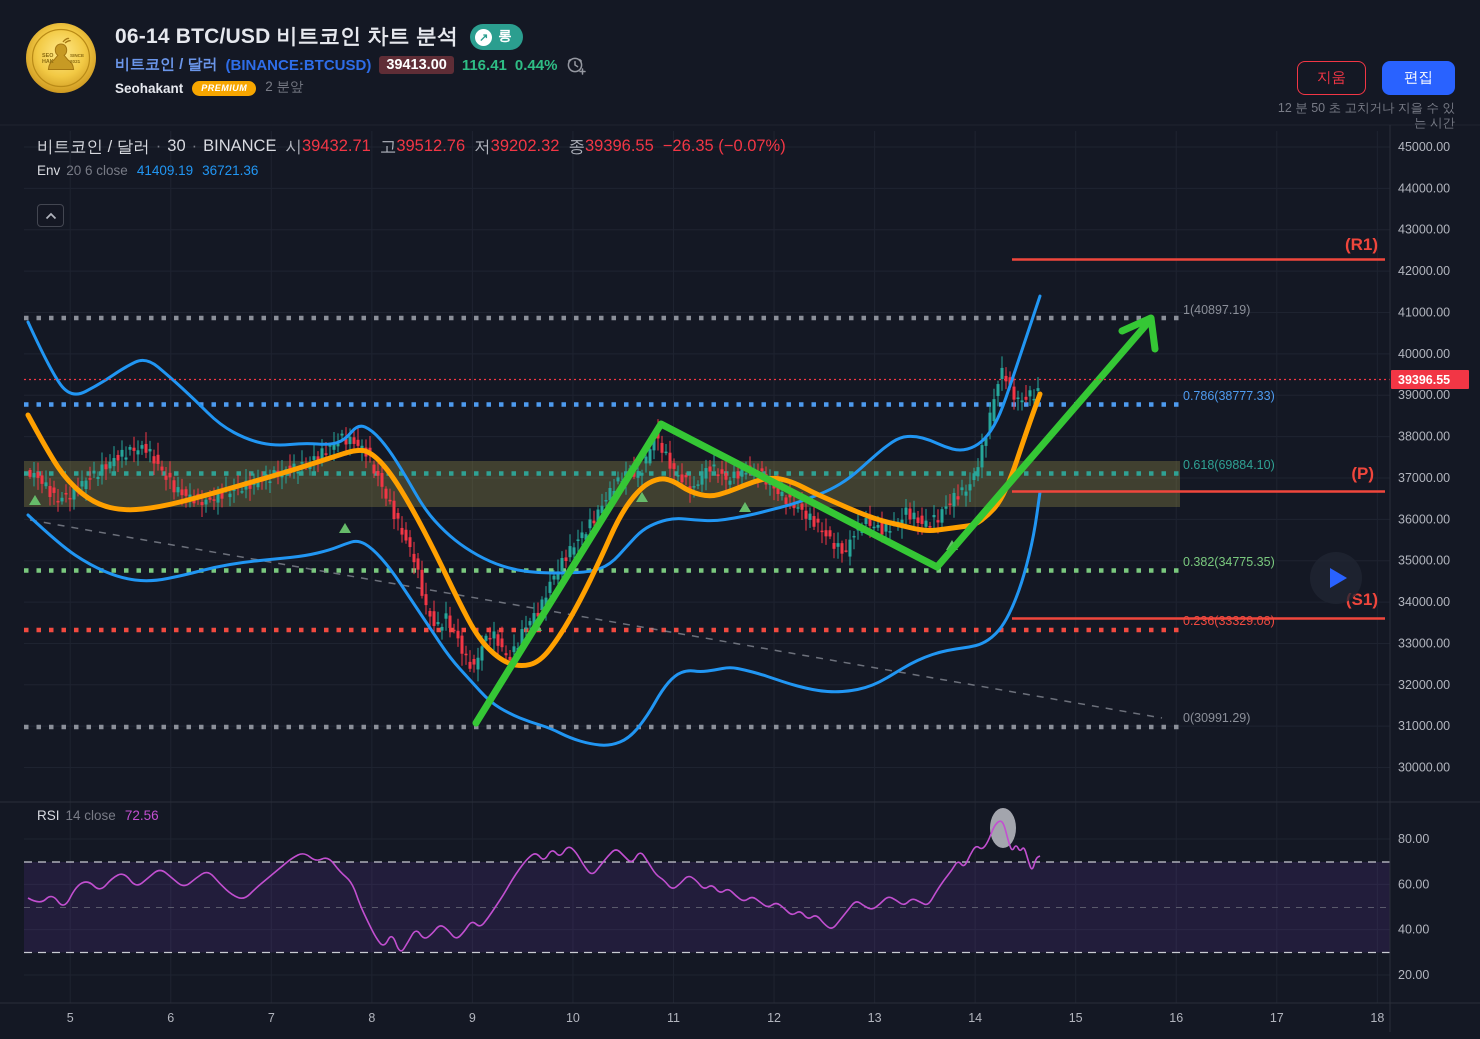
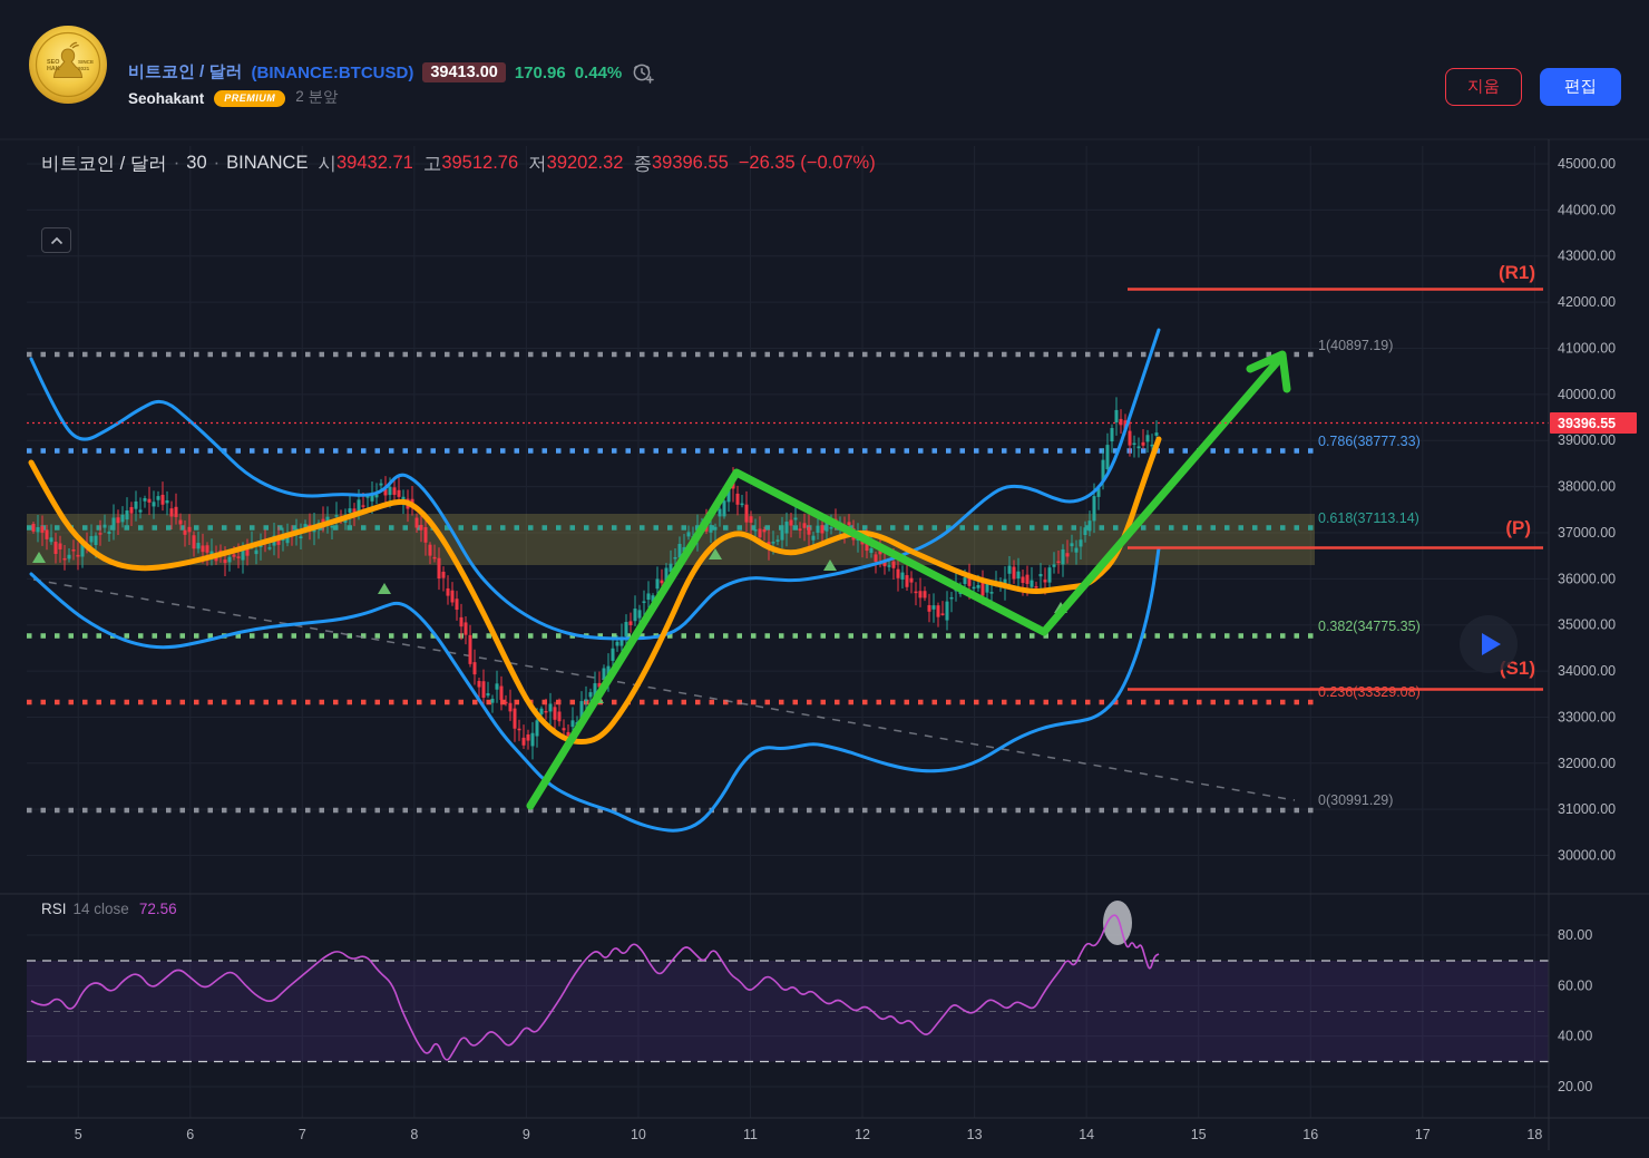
  1(40897.19)
  0.786(38777.33)
- 0.618(69884.10)
+ 0.618(37113.14)
  0.382(34775.35)
  0.236(33329.08)
  0(30991.29)
  (R1)
  (P)
  (S1)
  45000.00
  44000.00
  43000.00
  42000.00
  41000.00
  40000.00
  39000.00
  38000.00
  37000.00
  36000.00
  35000.00
  34000.00
  33000.00
  32000.00
  31000.00
  30000.00
  39396.55
  80.00
  60.00
  40.00
  20.00
  5
  6
  7
  8
  9
  10
  11
  12
  13
  14
  15
  16
  17
  18
- 06-14 BTC/USD 비트코인 차트 분석
- ↗
- 롱
  비트코인 / 달러
  (BINANCE:BTCUSD)
  39413.00
- 116.41
+ 170.96
  0.44%
  Seohakant
  PREMIUM
  2 분앞
  지움
  편집
- 12 분 50 초 고치거나 지을 수 있
- 는 시간
  비트코인 / 달러
  ·
  30
  ·
  BINANCE
  시
  39432.71
  고
  39512.76
  저
  39202.32
  종
  39396.55
  −26.35 (−0.07%)
- Env
- 20 6 close
- 41409.19
- 36721.36
  RSI
  14 close
  72.56
